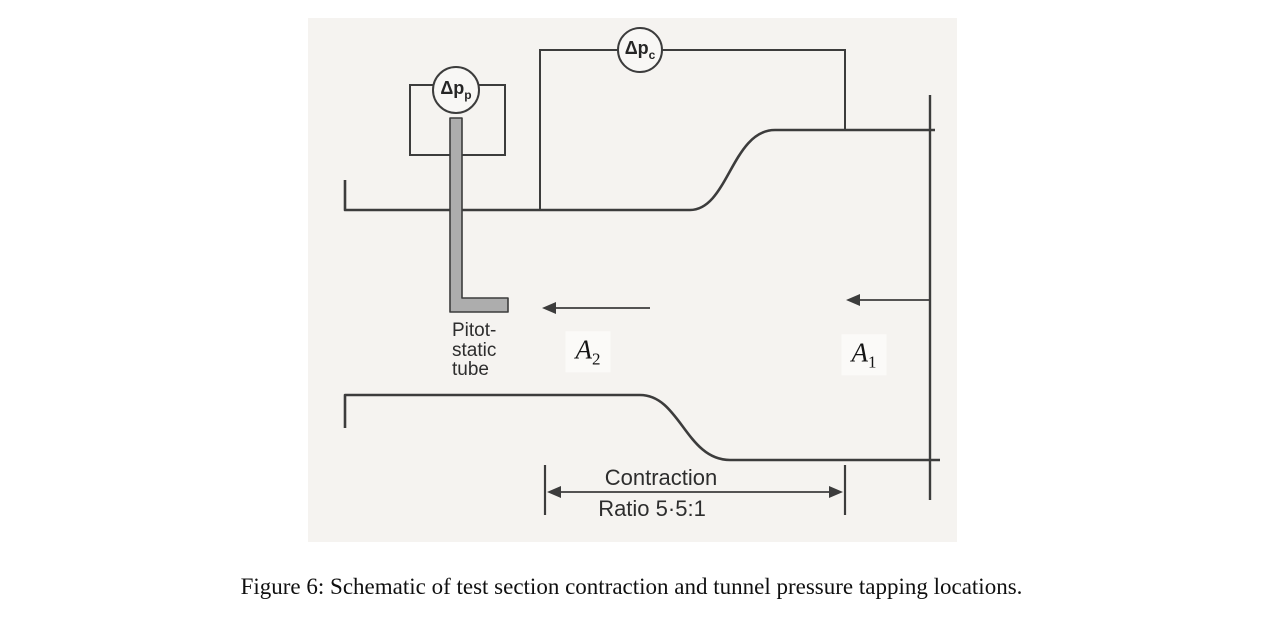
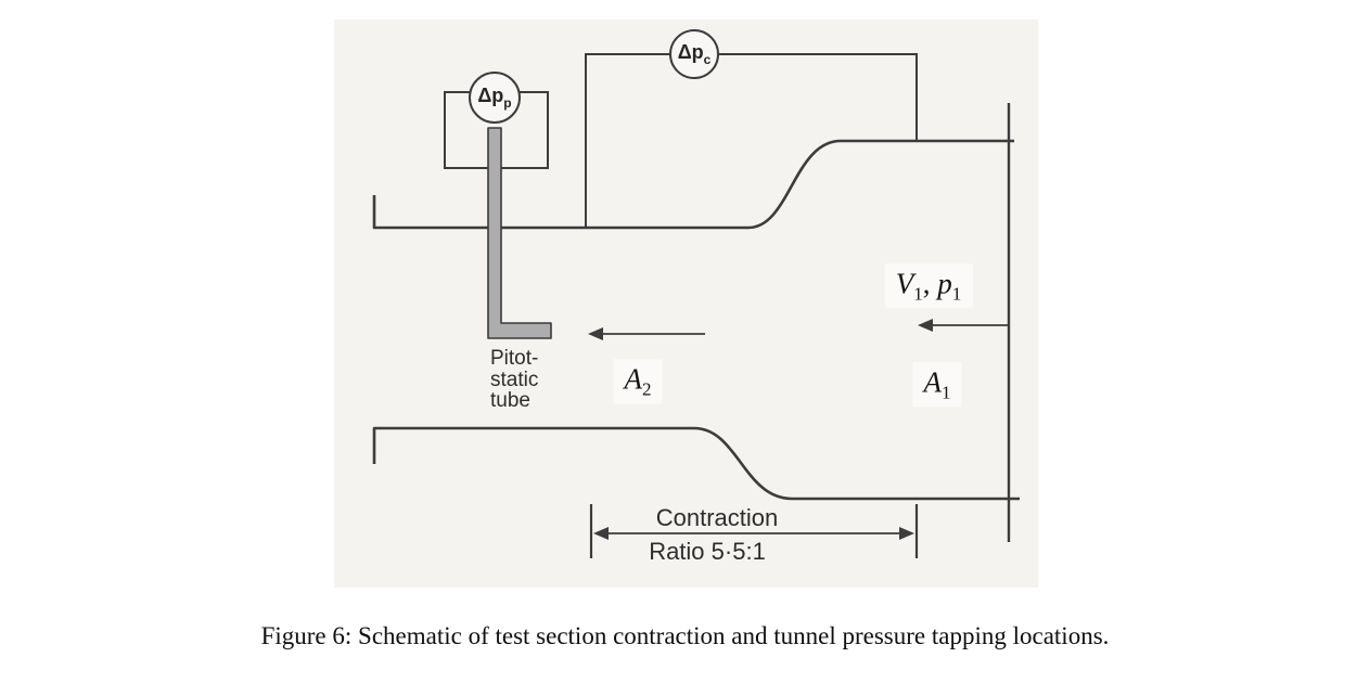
  Δpp
  Δpc
+ V1, p1
  A2
  A1
  Pitot-
  static
  tube
  Contraction
  Ratio 5·5:1
  Figure 6: Schematic of test section contraction and tunnel pressure tapping locations.
